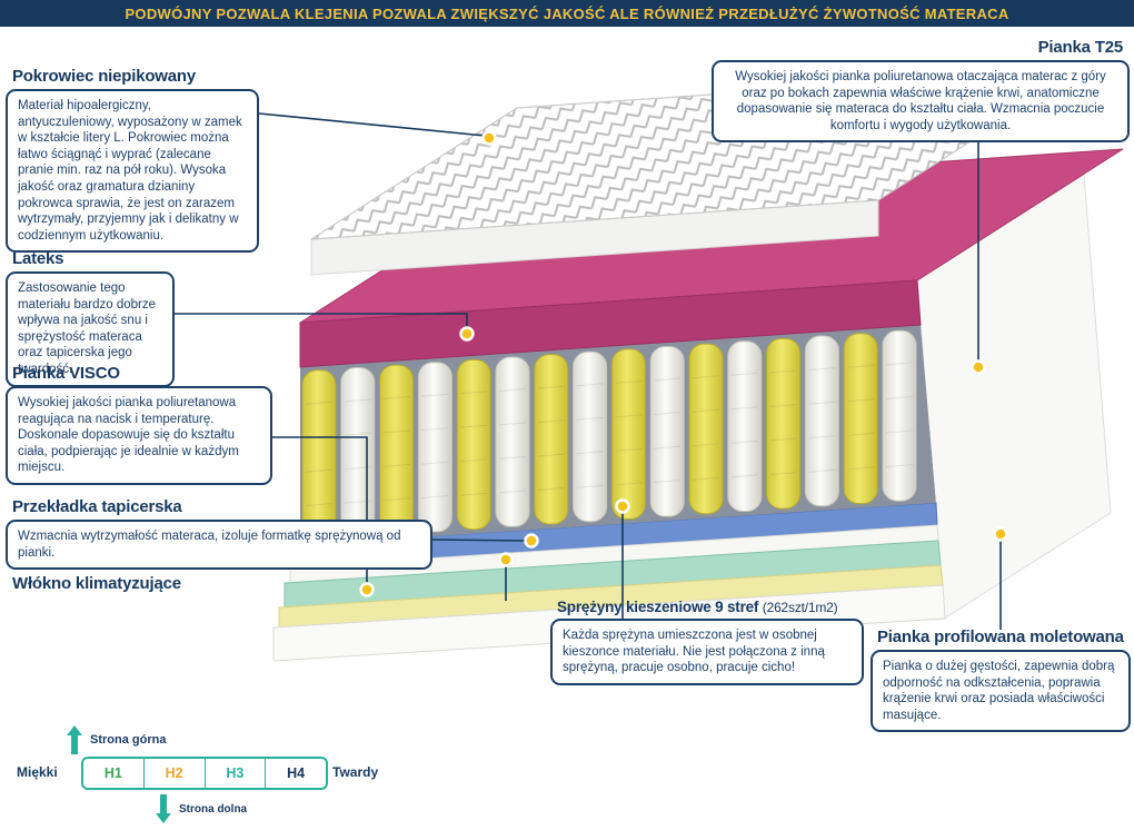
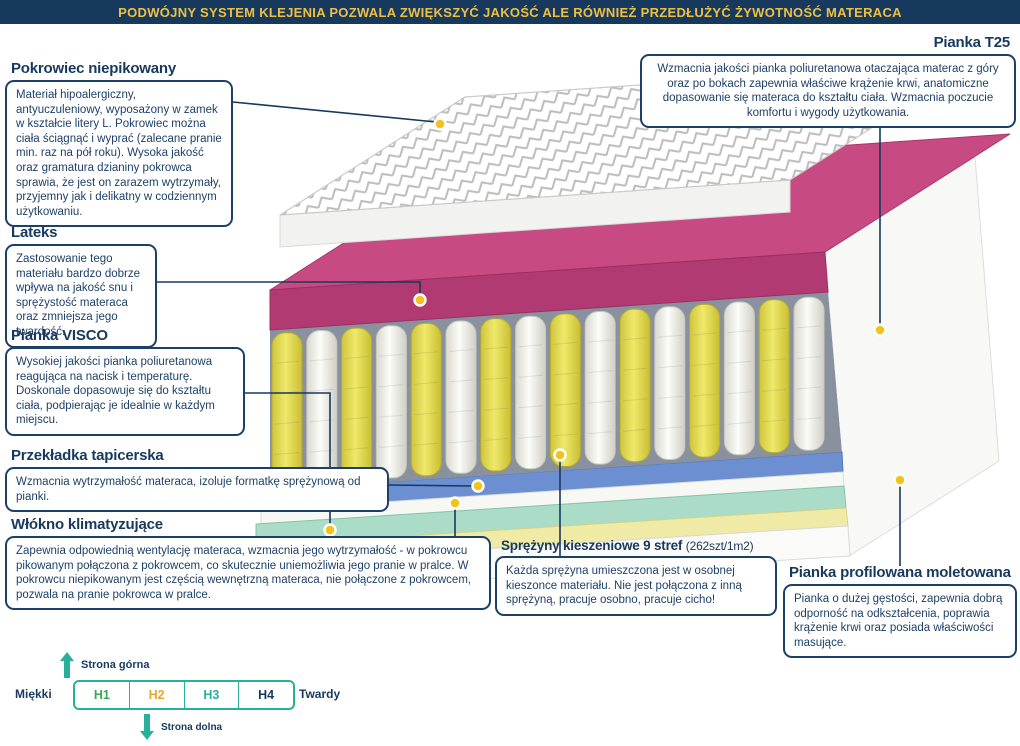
- PODWÓJNY POZWALA KLEJENIA POZWALA ZWIĘKSZYĆ JAKOŚĆ ALE RÓWNIEŻ PRZEDŁUŻYĆ ŻYWOTNOŚĆ MATERACA
+ PODWÓJNY SYSTEM KLEJENIA POZWALA ZWIĘKSZYĆ JAKOŚĆ ALE RÓWNIEŻ PRZEDŁUŻYĆ ŻYWOTNOŚĆ MATERACA
  Pokrowiec niepikowany
- Materiał hipoalergiczny, antyuczuleniowy, wyposażony w zamek w kształcie litery L. Pokrowiec można łatwo ściągnąć i wyprać (zalecane pranie min. raz na pół roku). Wysoka jakość oraz gramatura dzianiny pokrowca sprawia, że jest on zarazem wytrzymały, przyjemny jak i delikatny w codziennym użytkowaniu.
+ Materiał hipoalergiczny, antyuczuleniowy, wyposażony w zamek w kształcie litery L. Pokrowiec można ciała ściągnąć i wyprać (zalecane pranie min. raz na pół roku). Wysoka jakość oraz gramatura dzianiny pokrowca sprawia, że jest on zarazem wytrzymały, przyjemny jak i delikatny w codziennym użytkowaniu.
  Lateks
- Zastosowanie tego materiału bardzo dobrze wpływa na jakość snu i sprężystość materaca oraz tapicerska jego twardość.
+ Zastosowanie tego materiału bardzo dobrze wpływa na jakość snu i sprężystość materaca oraz zmniejsza jego twardość.
  Pianka VISCO
  Wysokiej jakości pianka poliuretanowa reagująca na nacisk i temperaturę. Doskonale dopasowuje się do kształtu ciała, podpierając je idealnie w każdym miejscu.
  Przekładka tapicerska
  Wzmacnia wytrzymałość materaca, izoluje formatkę sprężynową od pianki.
  Włókno klimatyzujące
+ Zapewnia odpowiednią wentylację materaca, wzmacnia jego wytrzymałość - w pokrowcu pikowanym połączona z pokrowcem, co skutecznie uniemożliwia jego pranie w pralce. W pokrowcu niepikowanym jest częścią wewnętrzną materaca, nie połączone z pokrowcem, pozwala na pranie pokrowca w pralce.
  Pianka T25
- Wysokiej jakości pianka poliuretanowa otaczająca materac z góry oraz po bokach zapewnia właściwe krążenie krwi, anatomiczne dopasowanie się materaca do kształtu ciała. Wzmacnia poczucie komfortu i wygody użytkowania.
+ Wzmacnia jakości pianka poliuretanowa otaczająca materac z góry oraz po bokach zapewnia właściwe krążenie krwi, anatomiczne dopasowanie się materaca do kształtu ciała. Wzmacnia poczucie komfortu i wygody użytkowania.
  Sprężyny kieszeniowe 9 stref (262szt/1m2)
  Każda sprężyna umieszczona jest w osobnej kieszonce materiału. Nie jest połączona z inną sprężyną, pracuje osobno, pracuje cicho!
  Pianka profilowana moletowana
  Pianka o dużej gęstości, zapewnia dobrą odporność na odkształcenia, poprawia krążenie krwi oraz posiada właściwości masujące.
  Strona górna
  Miękki
  H1
  H2
  H3
  H4
  Twardy
  Strona dolna
